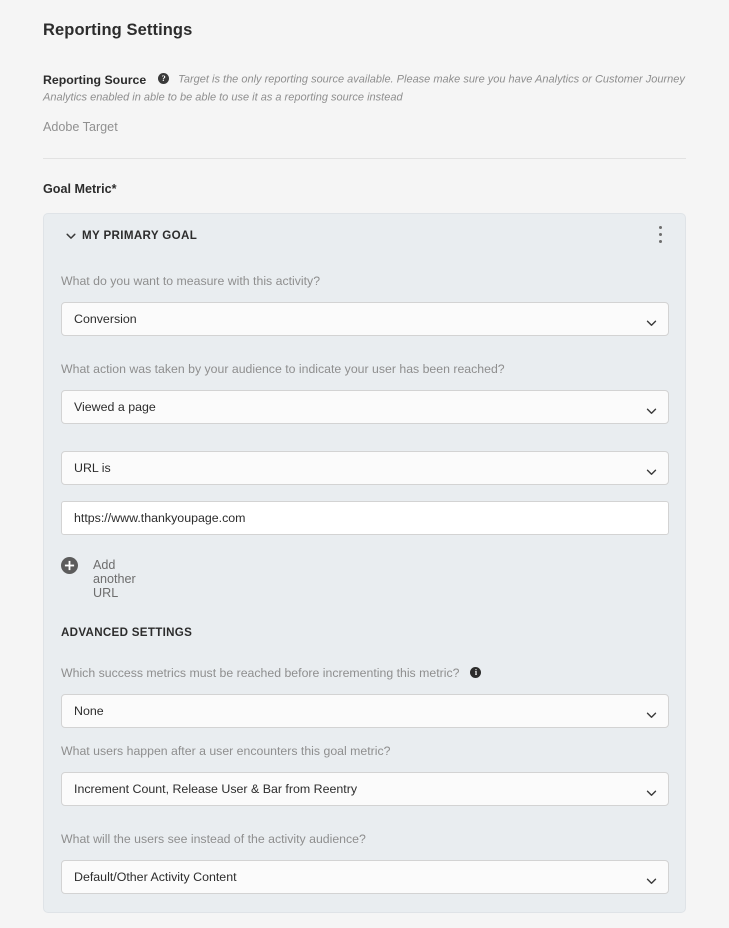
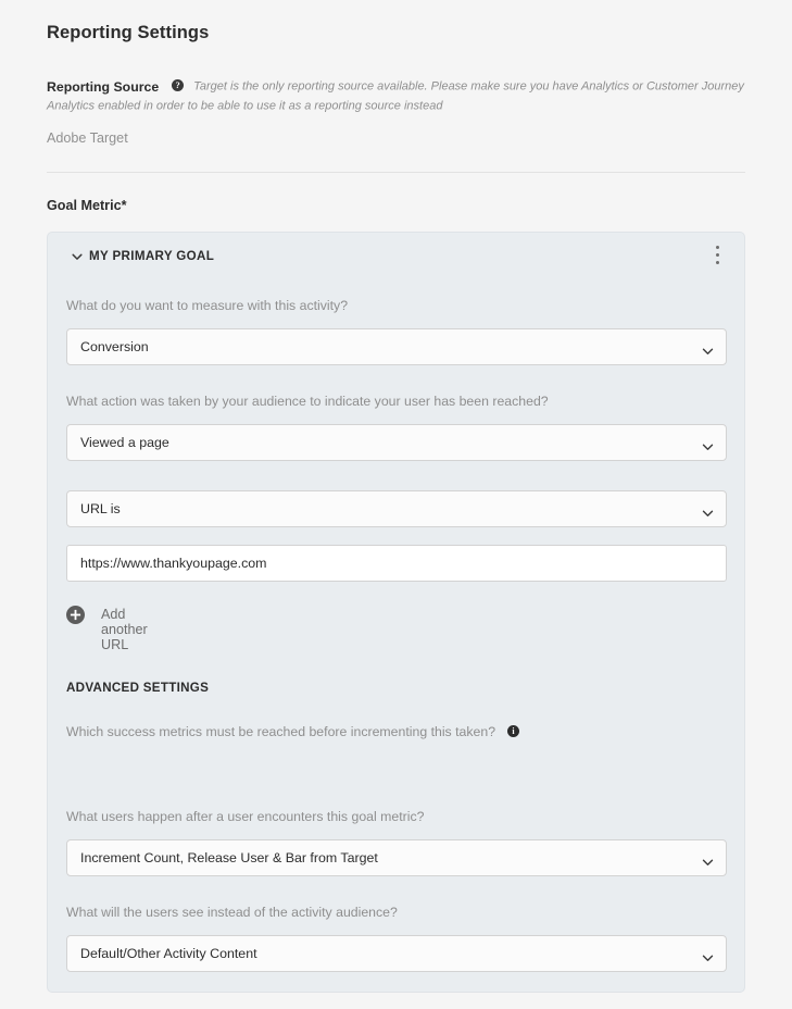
  Reporting Settings
- Reporting Source ? Target is the only reporting source available. Please make sure you have Analytics or Customer Journey Analytics enabled in able to be able to use it as a reporting source instead
+ Reporting Source ? Target is the only reporting source available. Please make sure you have Analytics or Customer Journey Analytics enabled in order to be able to use it as a reporting source instead
  Adobe Target
  Goal Metric*
  MY PRIMARY GOAL
  What do you want to measure with this activity?
  Conversion
  What action was taken by your audience to indicate your user has been reached?
  Viewed a page
  URL is
  https://www.thankyoupage.com
  Add another URL
  ADVANCED SETTINGS
- Which success metrics must be reached before incrementing this metric? i
+ Which success metrics must be reached before incrementing this taken? i
- None
  What users happen after a user encounters this goal metric?
- Increment Count, Release User & Bar from Reentry
+ Increment Count, Release User & Bar from Target
  What will the users see instead of the activity audience?
  Default/Other Activity Content
